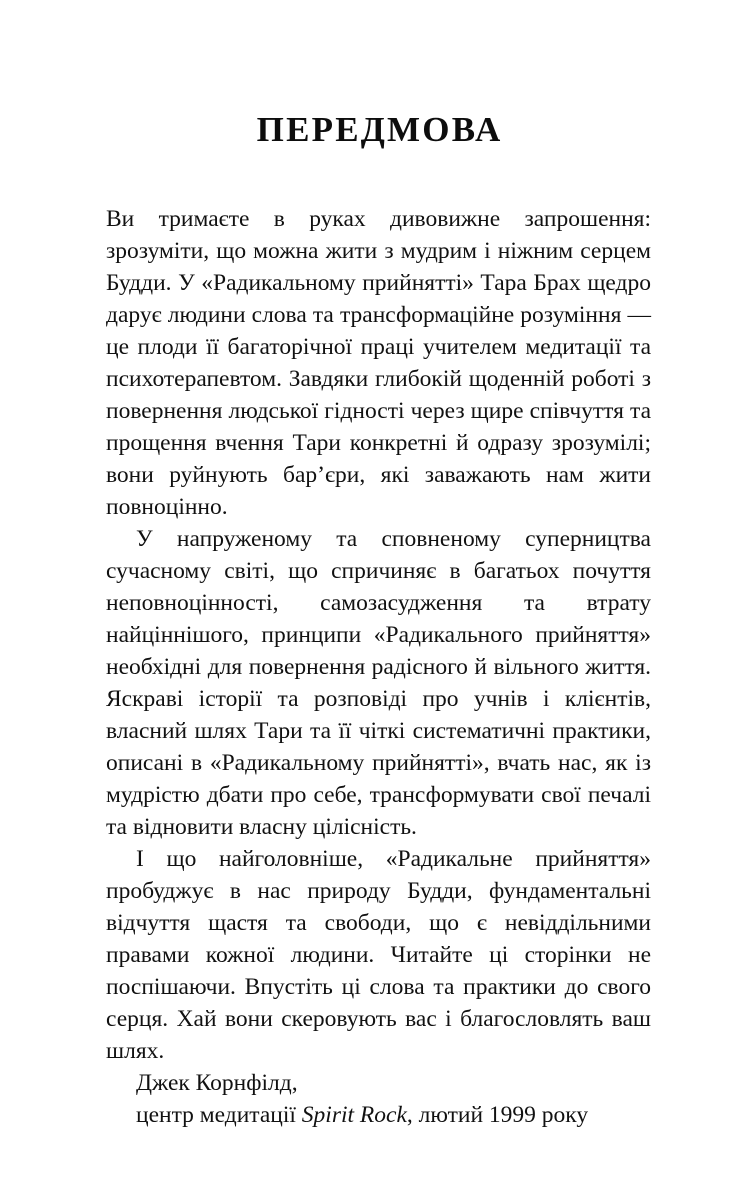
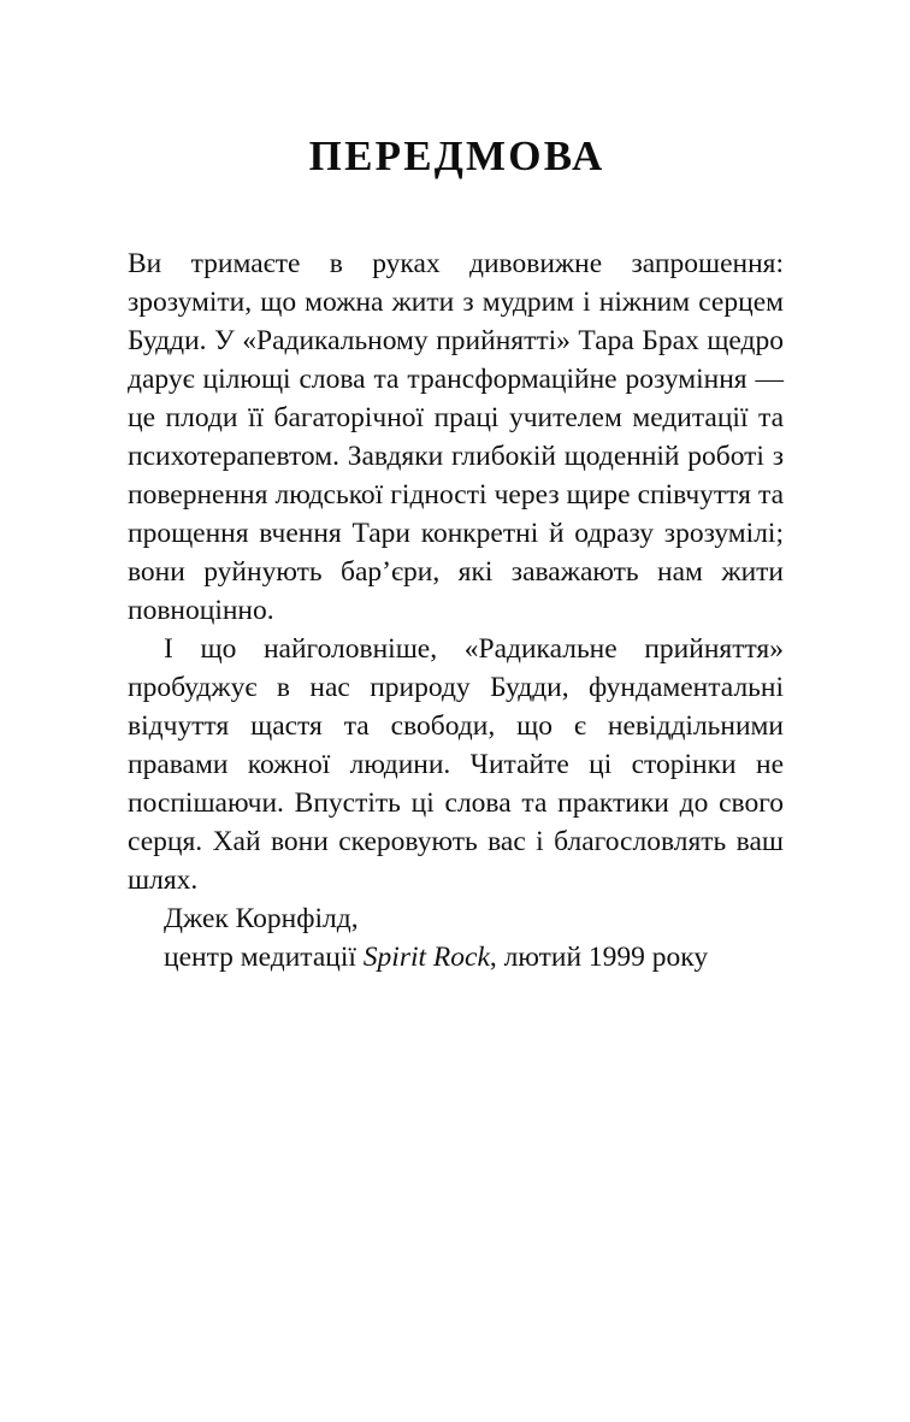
  ПЕРЕДМОВА
- Ви тримаєте в руках дивовижне запрошення: зрозуміти, що можна жити з мудрим і ніжним серцем Будди. У «Радикальному прийнятті» Тара Брах щедро дарує людини слова та трансформаційне розуміння — це плоди її багаторічної праці учителем медитації та психотерапевтом. Завдяки глибокій щоденній роботі з повернення людської гідності через щире співчуття та прощення вчення Тари конкретні й одразу зрозумілі; вони руйнують бар’єри, які заважають нам жити повноцінно.
+ Ви тримаєте в руках дивовижне запрошення: зрозуміти, що можна жити з мудрим і ніжним серцем Будди. У «Радикальному прийнятті» Тара Брах щедро дарує цілющі слова та трансформаційне розуміння — це плоди її багаторічної праці учителем медитації та психотерапевтом. Завдяки глибокій щоденній роботі з повернення людської гідності через щире співчуття та прощення вчення Тари конкретні й одразу зрозумілі; вони руйнують бар’єри, які заважають нам жити повноцінно.
- У напруженому та сповненому суперництва сучасному світі, що спричиняє в багатьох почуття неповноцінності, самозасудження та втрату найціннішого, принципи «Радикального прийняття» необхідні для повернення радісного й вільного життя. Яскраві історії та розповіді про учнів і клієнтів, власний шлях Тари та її чіткі систематичні практики, описані в «Радикальному прийнятті», вчать нас, як із мудрістю дбати про себе, трансформувати свої печалі та відновити власну цілісність.
  І що найголовніше, «Радикальне прийняття» пробуджує в нас природу Будди, фундаментальні відчуття щастя та свободи, що є невіддільними правами кожної людини. Читайте ці сторінки не поспішаючи. Впустіть ці слова та практики до свого серця. Хай вони скеровують вас і благословлять ваш шлях.
  Джек Корнфілд,
  центр медитації Spirit Rock, лютий 1999 року
